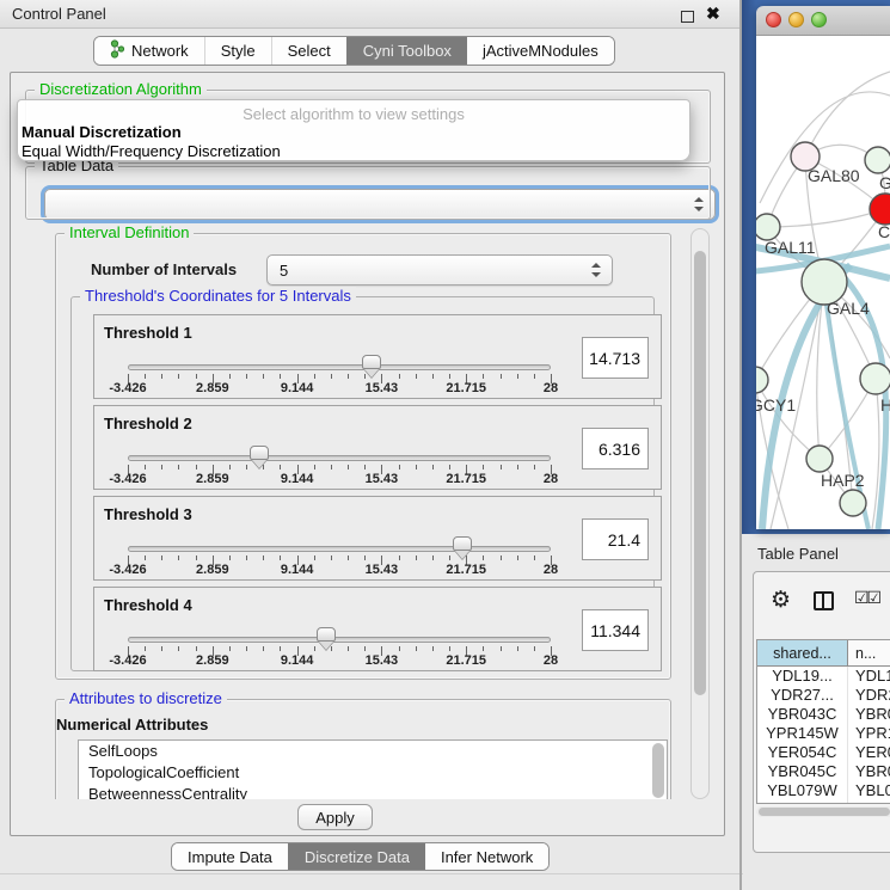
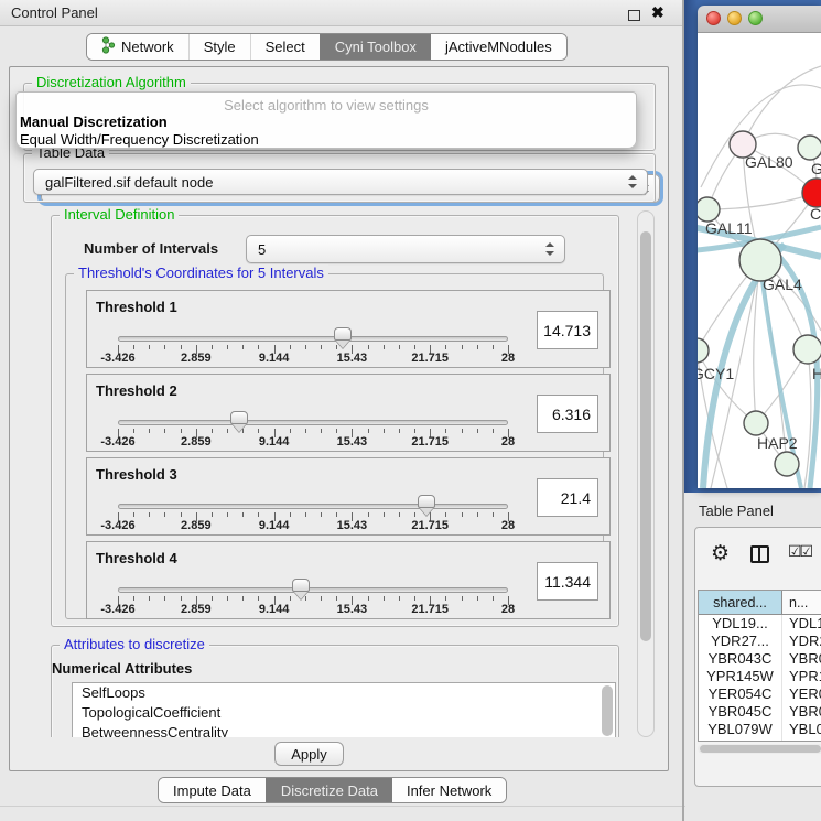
  Control Panel
  ✖
  Network
  Style
  Select
  Cyni Toolbox
  jActiveMNodules
  Discretization Algorithm
  Table Data
+ galFiltered.sif default node
  Interval Definition
  Number of Intervals
  5
  Threshold's Coordinates for 5 Intervals
  Threshold 1
  -3.426
  2.859
  9.144
  15.43
  21.715
  28
  14.713
  Threshold 2
  -3.426
  2.859
  9.144
  15.43
  21.715
  28
  6.316
  Threshold 3
  -3.426
  2.859
  9.144
  15.43
  21.715
  28
  21.4
  Threshold 4
  -3.426
  2.859
  9.144
  15.43
  21.715
  28
  11.344
  Attributes to discretize
  Numerical Attributes
  SelfLoops
  TopologicalCoefficient
  BetweennessCentrality
  Apply
  Impute Data
  Discretize Data
  Infer Network
  GAL80
  C
  GAL11
  GAL4
  GCY1
  H
  HAP2
  Table Panel
  ⚙
  ☑☑
  shared...
  n...
  YDL19...
  YDR27...
  YBR043C
  YPR145W
  YER054C
  YBR045C
  YBL079W
  YBL0
  Select algorithm to view settings
  Manual Discretization
  Equal Width/Frequency Discretization
